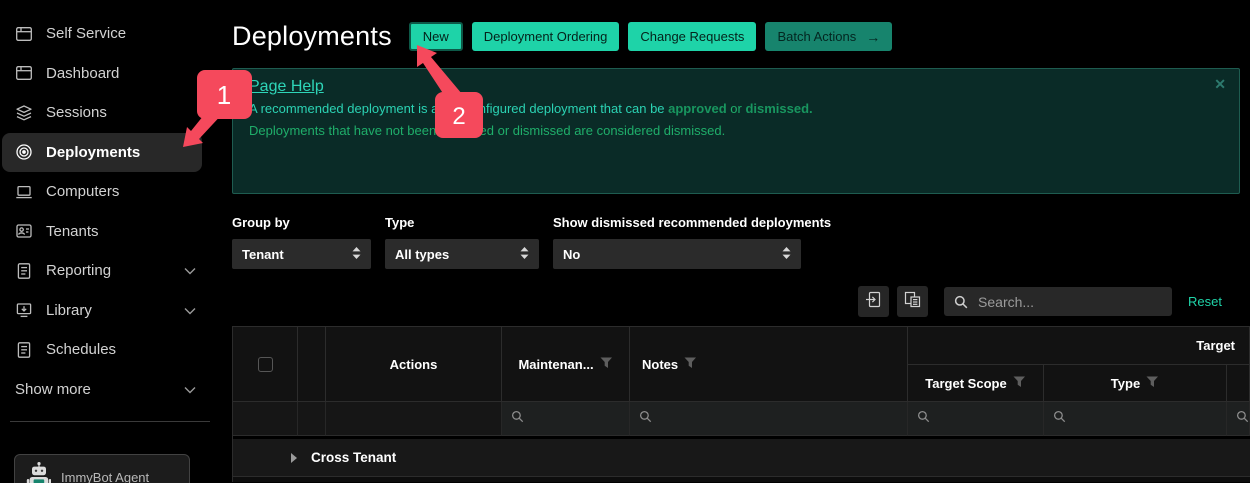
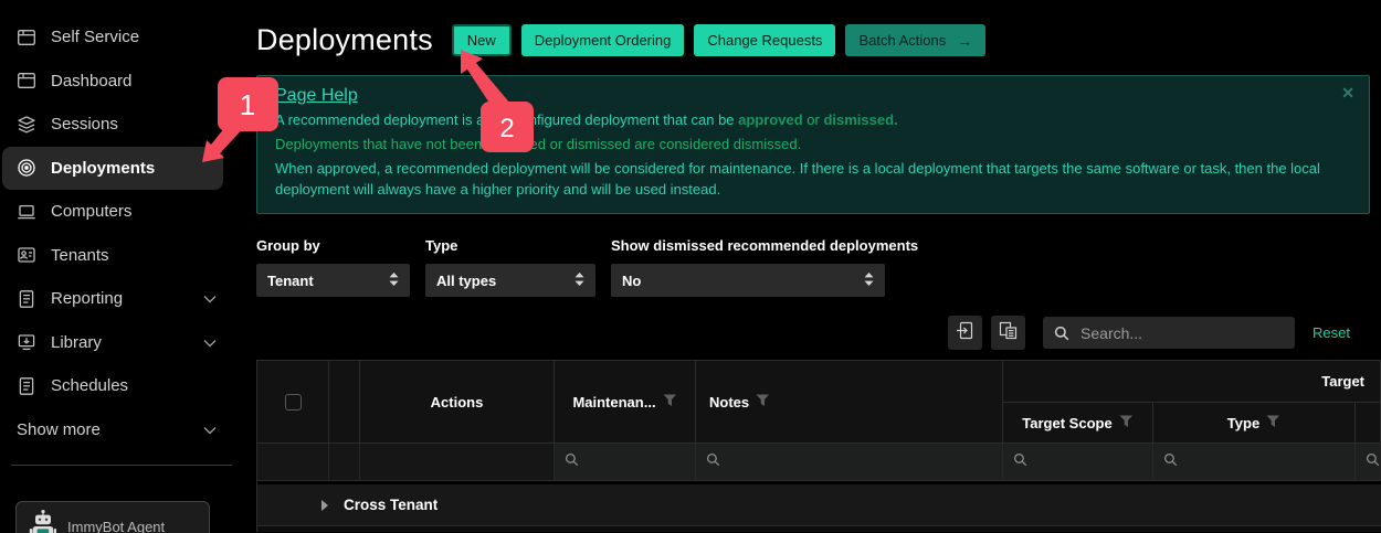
  Self Service
  Dashboard
  Sessions
  Deployments
  Computers
  Tenants
  Reporting
  Library
  Schedules
  Show more
  ImmyBot Agent
  Deployments
  New
  Deployment Ordering
  Change Requests
  Batch Actions
  →
  Page Help
  A recommended deployment is afigured deployment that can be approved or dismissed.
  Deployments that have not beened or dismissed are considered dismissed.
+ When approved, a recommended deployment will be considered for maintenance. If there is a local deployment that targets the same software or task, then the local deployment will always have a higher priority and will be used instead.
  ✕
  Group by
  Tenant
  Type
  All types
  Show dismissed recommended deployments
  No
  Search...
  Reset
  Actions
  Maintenan...
  Notes
  Target
  Target Scope
  Type
  Cross Tenant
  1
  2
